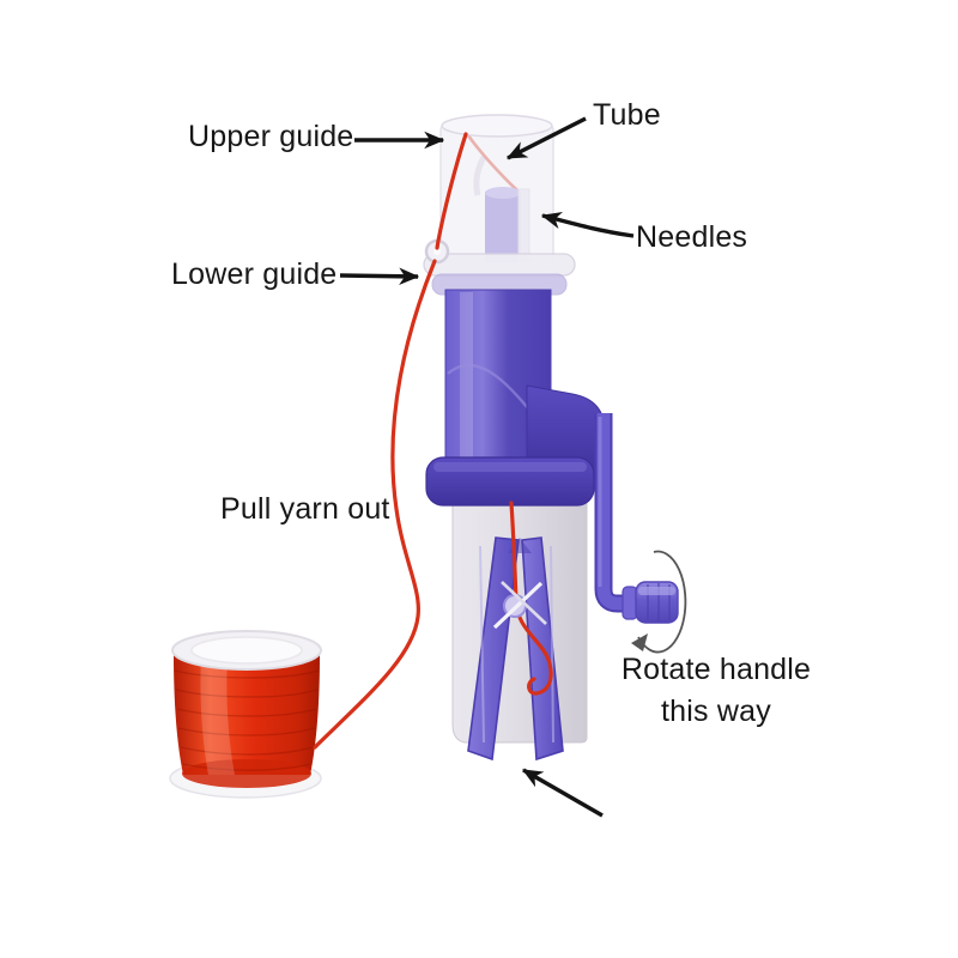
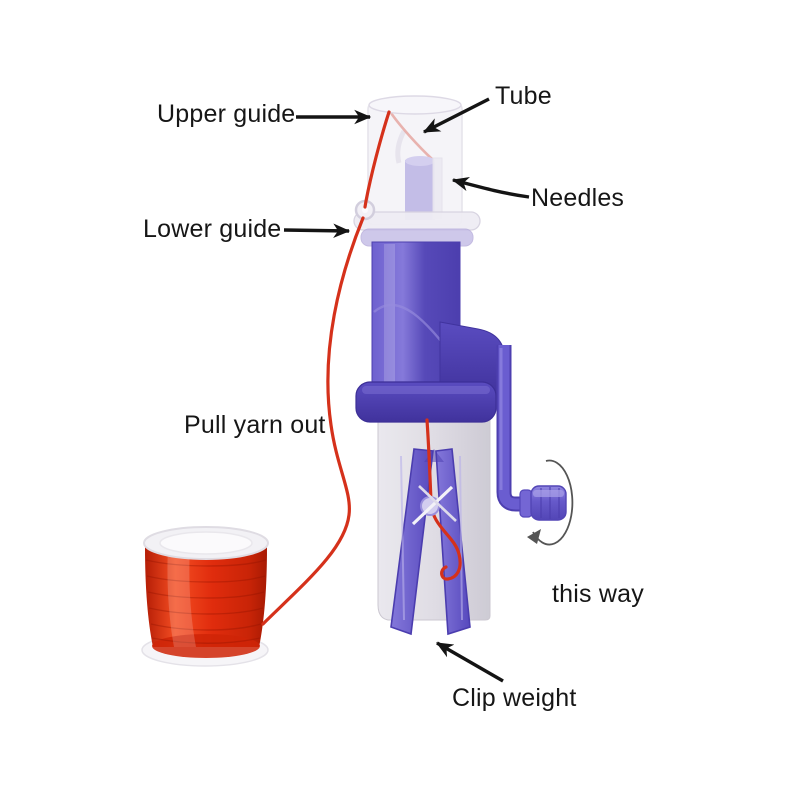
  Upper guide
  Tube
  Needles
  Lower guide
  Pull yarn out
- Rotate handle
  this way
+ Clip weight
